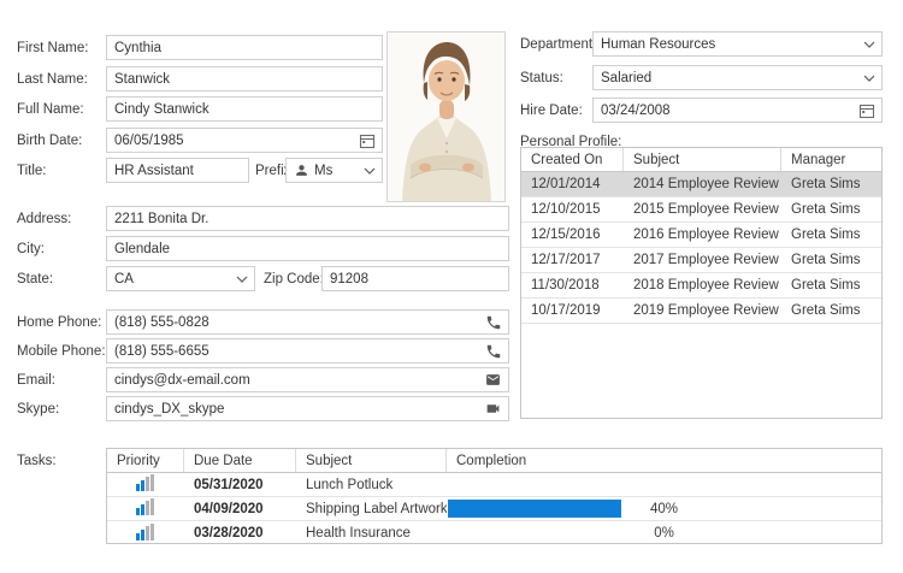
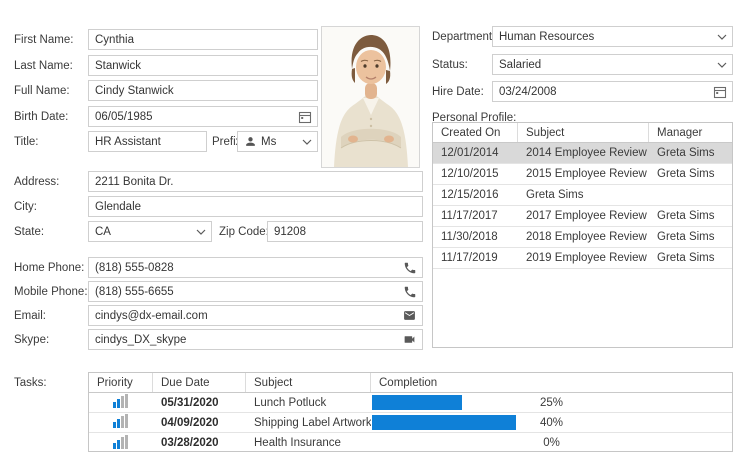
  First Name:
  Cynthia
  Last Name:
  Stanwick
  Full Name:
  Cindy Stanwick
  Birth Date:
  06/05/1985
  Title:
  HR Assistant
  Prefi
  Ms
  Address:
  2211 Bonita Dr.
  City:
  Glendale
  State:
  CA
  Zip Code
  91208
  Home Phone:
  (818) 555-0828
  Mobile Phone:
  (818) 555-6655
  Email:
  cindys@dx-email.com
  Skype:
  cindys_DX_skype
  Department
  Human Resources
  Status:
  Salaried
  Hire Date:
  03/24/2008
  Personal Profile:
  Created On
  Subject
  Manager
  12/01/2014
  2014 Employee Review
  Greta Sims
  12/10/2015
  2015 Employee Review
  Greta Sims
  12/15/2016
- 2016 Employee Review
  Greta Sims
- 12/17/2017
+ 11/17/2017
  2017 Employee Review
  Greta Sims
  11/30/2018
  2018 Employee Review
  Greta Sims
- 10/17/2019
+ 11/17/2019
  2019 Employee Review
  Greta Sims
  Tasks:
  Priority
  Due Date
  Subject
  Completion
  05/31/2020
  Lunch Potluck
+ 25%
  04/09/2020
  Shipping Label Artwork
  40%
  03/28/2020
  Health Insurance
  0%
